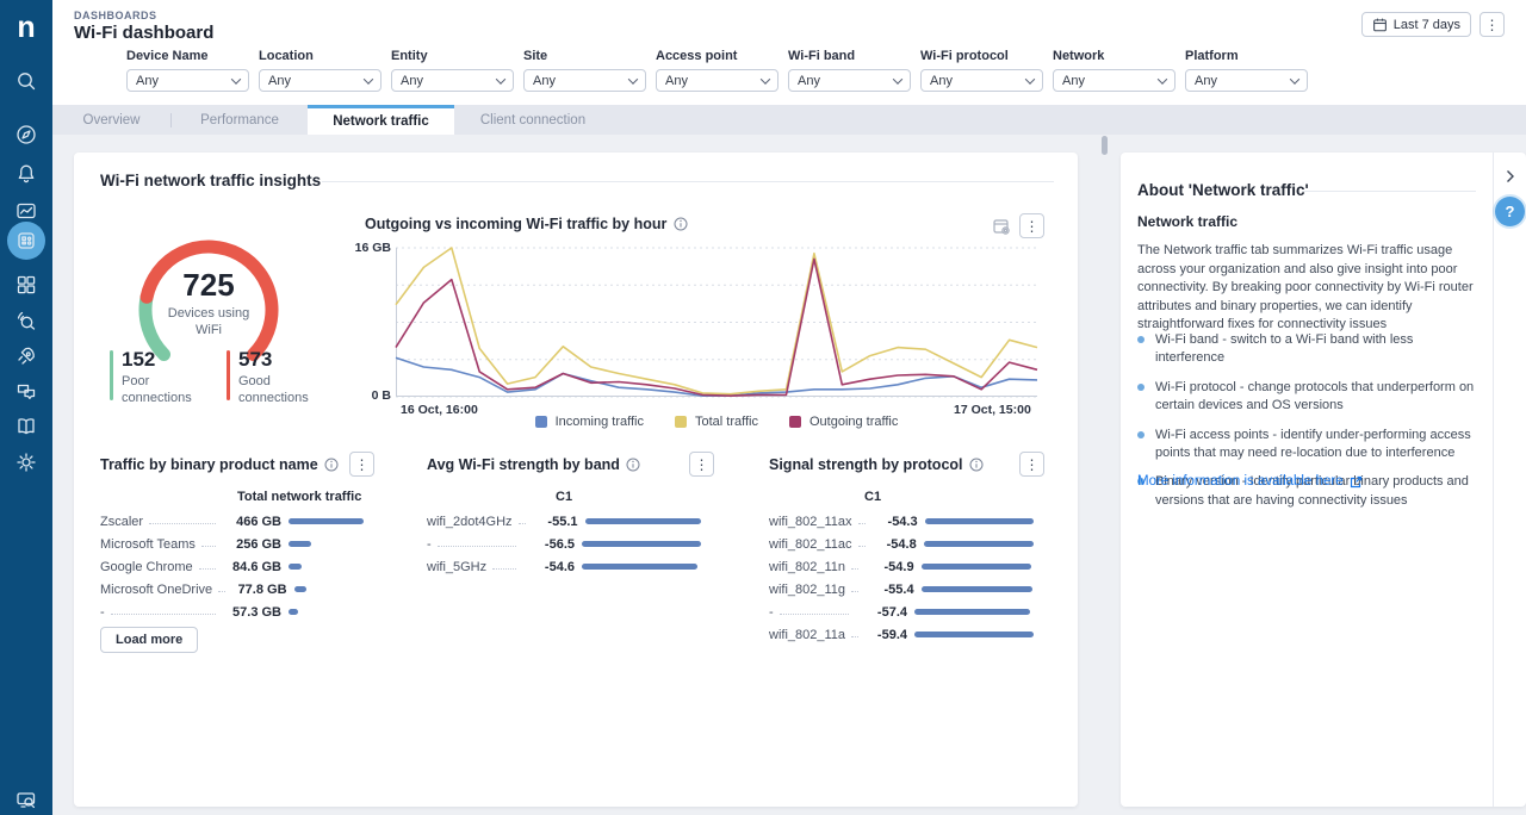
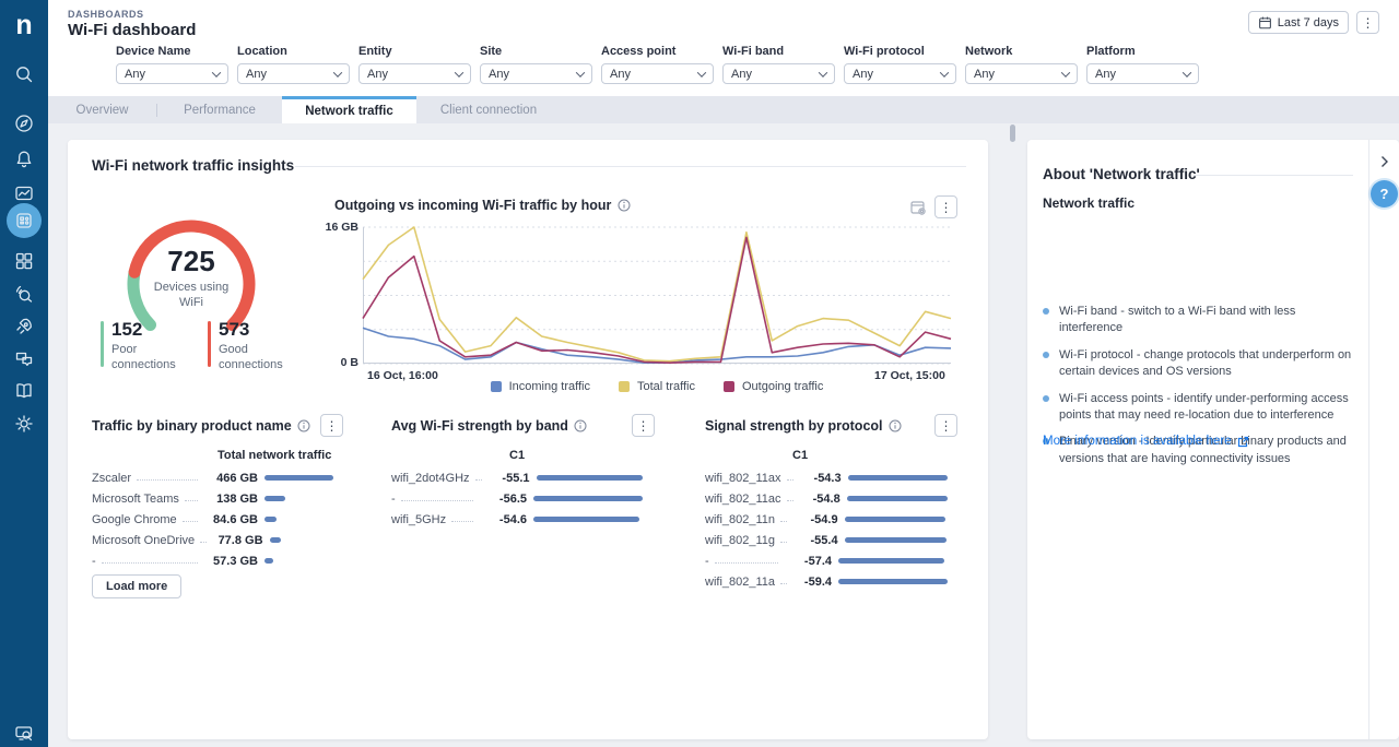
  n
  DASHBOARDS
  Wi-Fi dashboard
  Last 7 days
  ⋮
  Device Name
  Any
  Location
  Any
  Entity
  Any
  Site
  Any
  Access point
  Any
  Wi-Fi band
  Any
  Wi-Fi protocol
  Any
  Network
  Any
  Platform
  Any
  Overview
  Performance
  Network traffic
  Client connection
  Wi-Fi network traffic insights
  725
  Devices using WiFi
  152
  Poor connections
  573
  Good connections
  Outgoing vs incoming Wi-Fi traffic by hour
  ⋮
  16 GB
  0 B
  16 Oct, 16:00
  17 Oct, 15:00
  Incoming traffic
  Total traffic
  Outgoing traffic
  Traffic by binary product name
  ⋮
  Total network traffic
  Zscaler
  466 GB
  Microsoft Teams
- 256 GB
+ 138 GB
  Google Chrome
  84.6 GB
  Microsoft OneDrive
  77.8 GB
  -
  57.3 GB
  Load more
  Avg Wi-Fi strength by band
  ⋮
  C1
  wifi_2dot4GHz
  -55.1
  -
  -56.5
  wifi_5GHz
  -54.6
  Signal strength by protocol
  ⋮
  C1
  wifi_802_11ax
  -54.3
  wifi_802_11ac
  -54.8
  wifi_802_11n
  -54.9
  wifi_802_11g
  -55.4
  -
  -57.4
  wifi_802_11a
  -59.4
  About 'Network traffic
  Network traffic
- The Network traffic tab summarizes Wi-Fi traffic usage across your organization and also give insight into poor connectivity. By breaking poor connectivity by Wi-Fi router attributes and binary properties, we can identify straightforward fixes for connectivity issues
  Wi-Fi band - switch to a Wi-Fi band with less interference
  Wi-Fi protocol - change protocols that underperform on certain devices and OS versions
  Wi-Fi access points - identify under-performing access points that may need re-location due to interference
  Binary version - Identify particular binary products and versions that are having connectivity issues
  More information is available here
  ?
